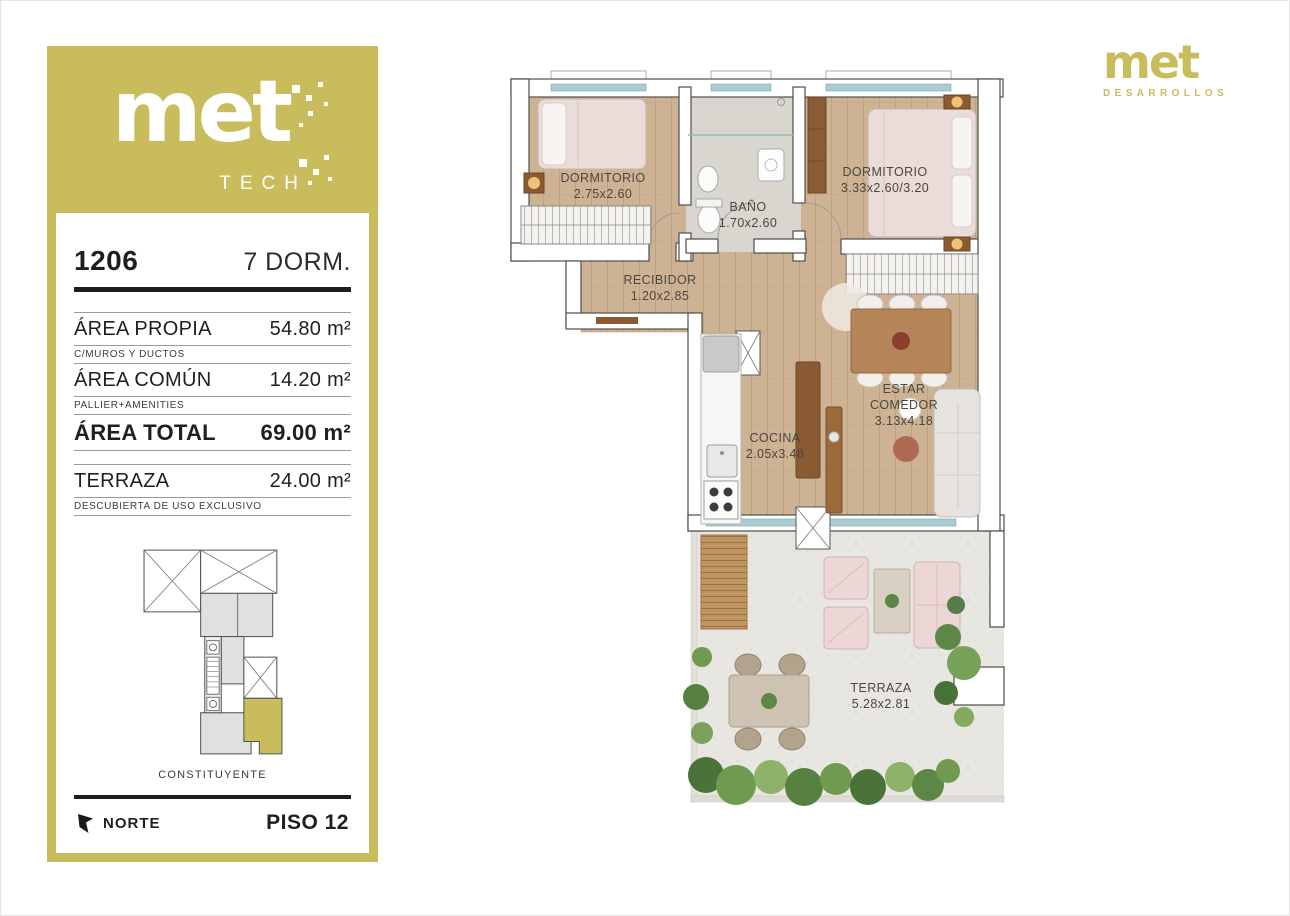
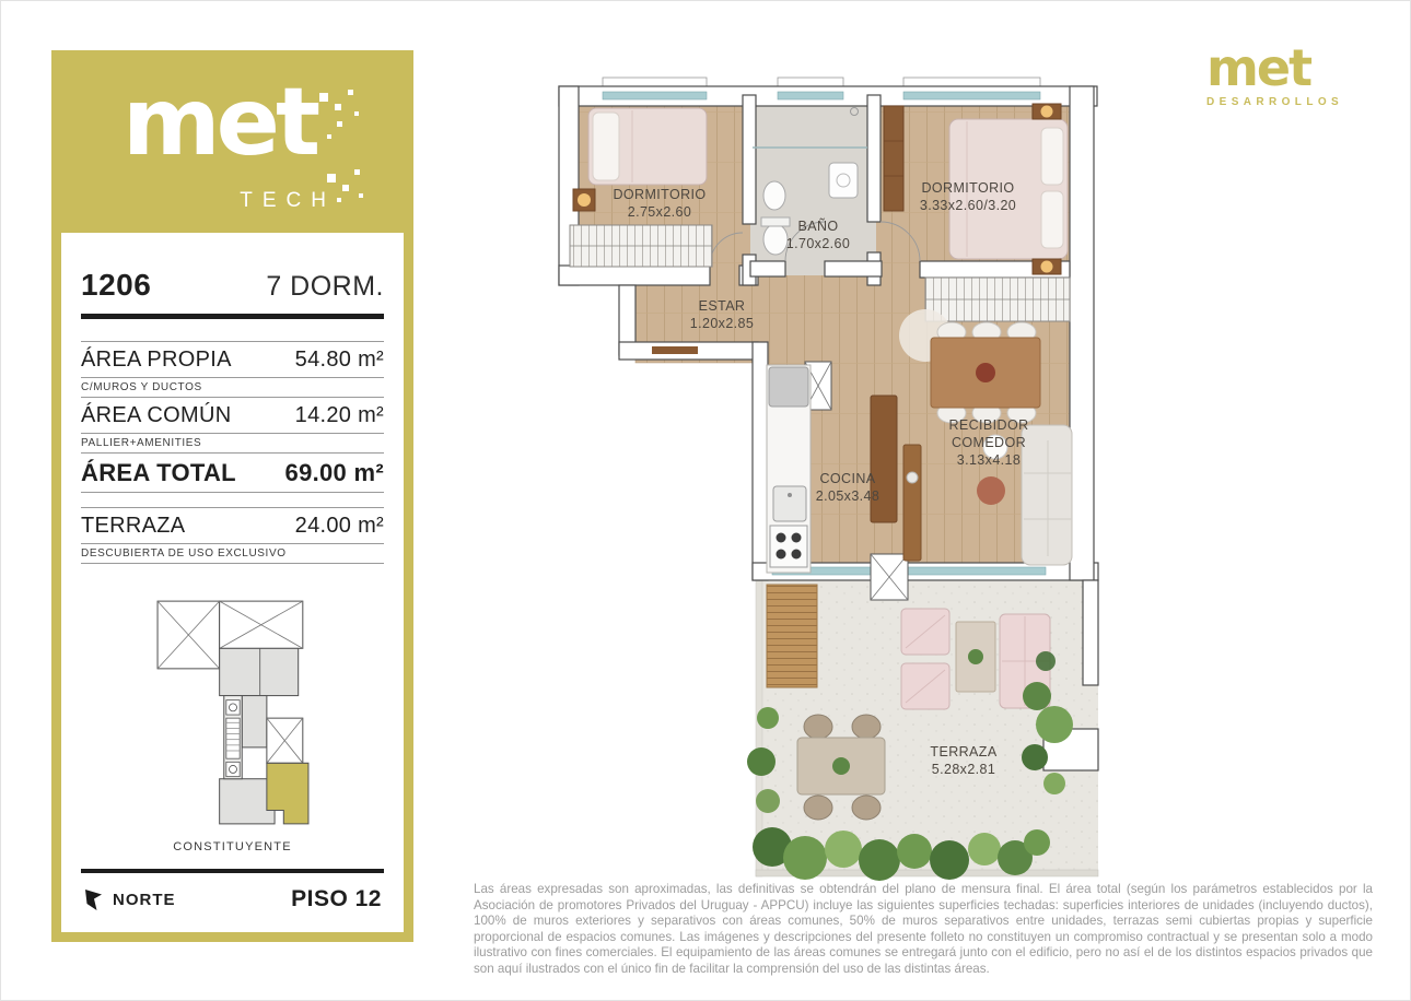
  met
  TECH
  1206
  7 DORM.
  ÁREA PROPIA
  54.80 m²
  C/MUROS Y DUCTOS
  ÁREA COMÚN
  14.20 m²
  PALLIER+AMENITIES
  ÁREA TOTAL
  69.00 m²
  TERRAZA
  24.00 m²
  DESCUBIERTA DE USO EXCLUSIVO
  CONSTITUYENTE
  NORTE
  PISO 12
  met
  DESARROLLOS
  DORMITORIO
  2.75x2.60
  BAÑO
  1.70x2.60
  DORMITORIO
  3.33x2.60/3.20
- RECIBIDOR
+ ESTAR
  1.20x2.85
  COCINA
  2.05x3.48
- ESTAR
+ RECIBIDOR
  COMEDOR
  3.13x4.18
  TERRAZA
  5.28x2.81
+ Las áreas expresadas son aproximadas, las definitivas se obtendrán del plano de mensura final. El área total (según los parámetros establecidos por la Asociación de promotores Privados del Uruguay - APPCU) incluye las siguientes superficies techadas: superficies interiores de unidades (incluyendo ductos), 100% de muros exteriores y separativos con áreas comunes, 50% de muros separativos entre unidades, terrazas semi cubiertas propias y superficie proporcional de espacios comunes. Las imágenes y descripciones del presente folleto no constituyen un compromiso contractual y se presentan solo a modo ilustrativo con fines comerciales. El equipamiento de las áreas comunes se entregará junto con el edificio, pero no así el de los distintos espacios privados que son aquí ilustrados con el único fin de facilitar la comprensión del uso de las distintas áreas.
